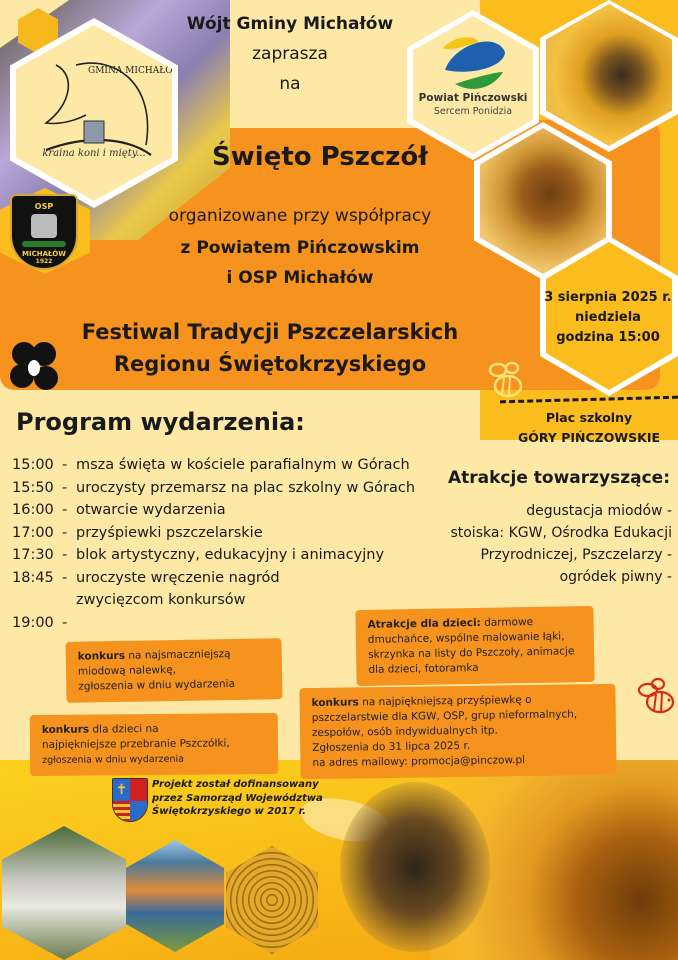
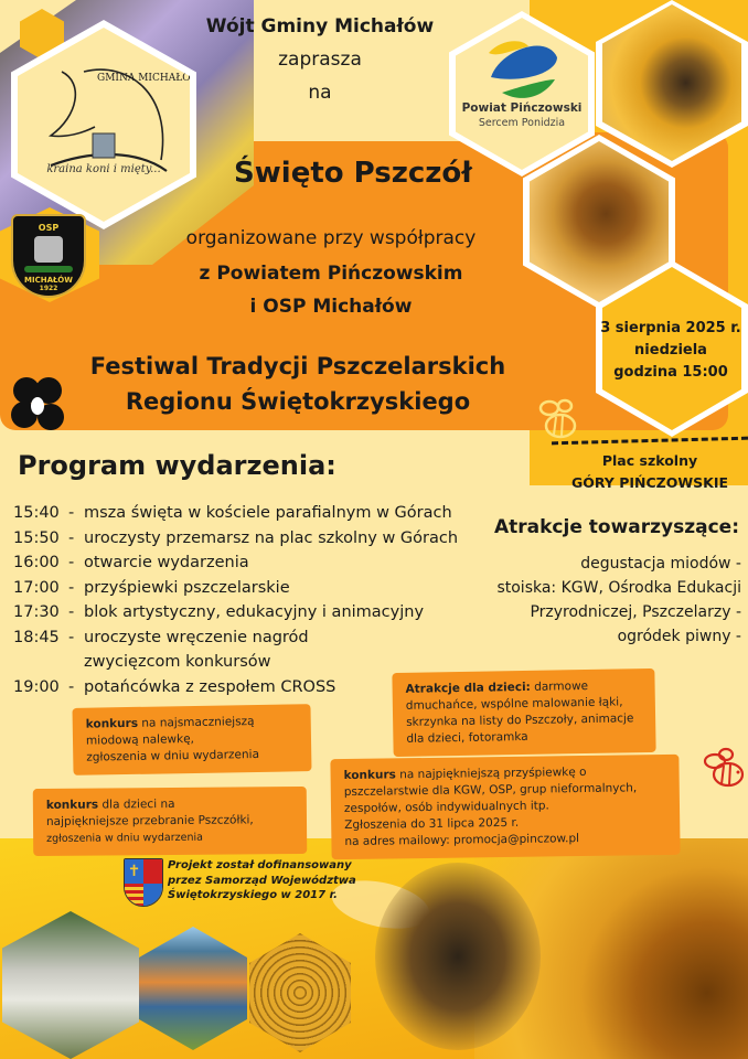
  GMINA MICHAŁÓ
  kraina koni i mięty...
  OSP
  MICHAŁÓW
  Powiat Pińczowski
  Sercem Ponidzia
  Wójt Gminy Michałów
  zaprasza
  na
  Święto Pszczół
  organizowane przy współpracy
  z Powiatem Pińczowskim
  i OSP Michałów
  Festiwal Tradycji Pszczelarskich
  Regionu Świętokrzyskiego
  3 sierpnia 2025 r.
  niedziela
  godzina 15:00
  Plac szkolny
  GÓRY PIŃCZOWSKIE
  Program wydarzenia:
- 15:00
+ 15:40
  -
  msza święta w kościele parafialnym w Górach
  15:50
  -
  uroczysty przemarsz na plac szkolny w Górach
  16:00
  -
  otwarcie wydarzenia
  17:00
  -
  przyśpiewki pszczelarskie
  17:30
  -
  blok artystyczny, edukacyjny i animacyjny
  18:45
  -
  uroczyste wręczenie nagród zwycięzcom konkursów
  19:00
  -
+ potańcówka z zespołem CROSS
  Atrakcje towarzyszące:
  degustacja miodów -
  stoiska: KGW, Ośrodka Edukacji
  Przyrodniczej, Pszczelarzy -
  ogródek piwny -
  Atrakcje dla dzieci: darmowe dmuchańce, wspólne malowanie łąki, skrzynka na listy do Pszczoły, animacje dla dzieci, fotoramka
  konkurs na najsmaczniejszą miodową nalewkę,
  zgłoszenia w dniu wydarzenia
  konkurs dla dzieci na
  najpiękniejsze przebranie Pszczółki,
  zgłoszenia w dniu wydarzenia
  konkurs na najpiękniejszą przyśpiewkę o pszczelarstwie dla KGW, OSP, grup nieformalnych, zespołów, osób indywidualnych itp.
  Zgłoszenia do 31 lipca 2025 r.
  na adres mailowy: promocja@pinczow.pl
  ✝
  Projekt został dofinansowany
  przez Samorząd Województwa
  Świętokrzyskiego w 2017 r.
